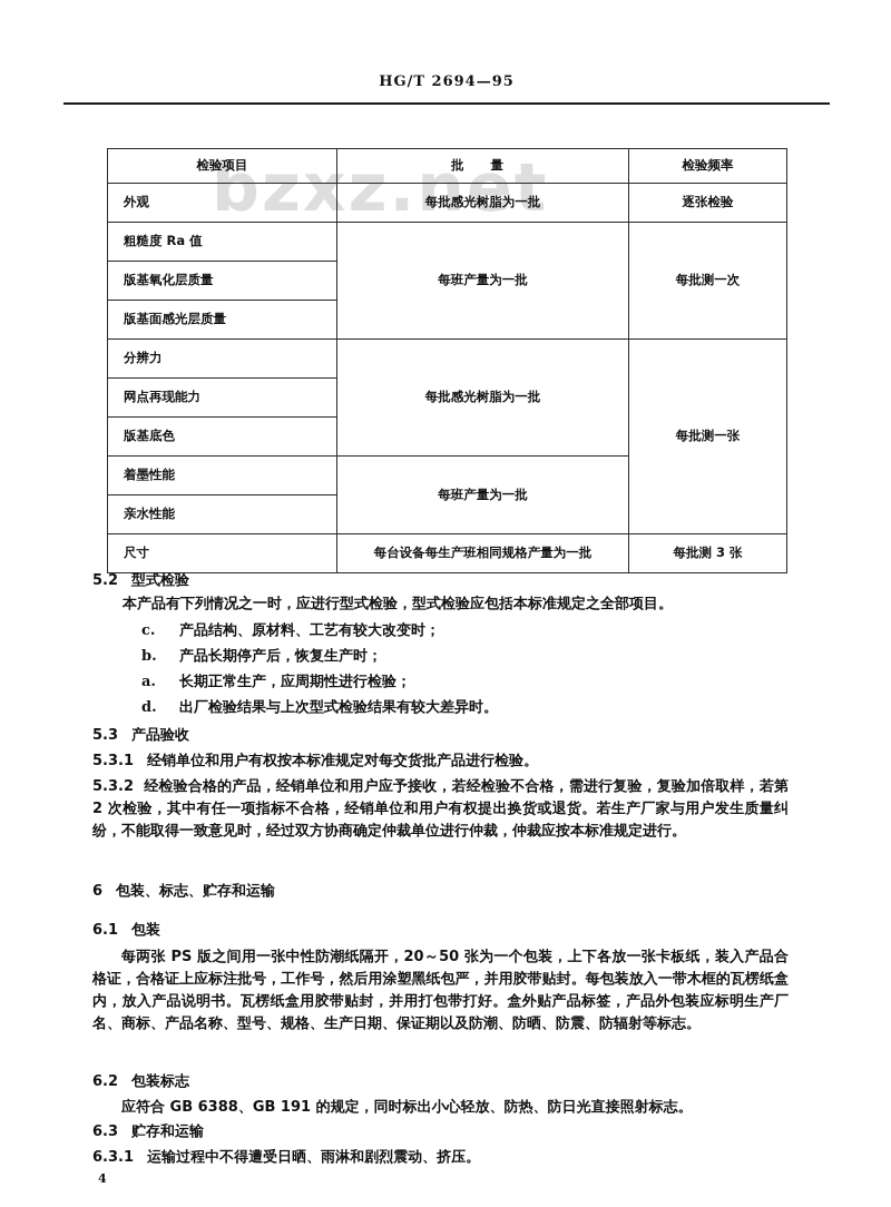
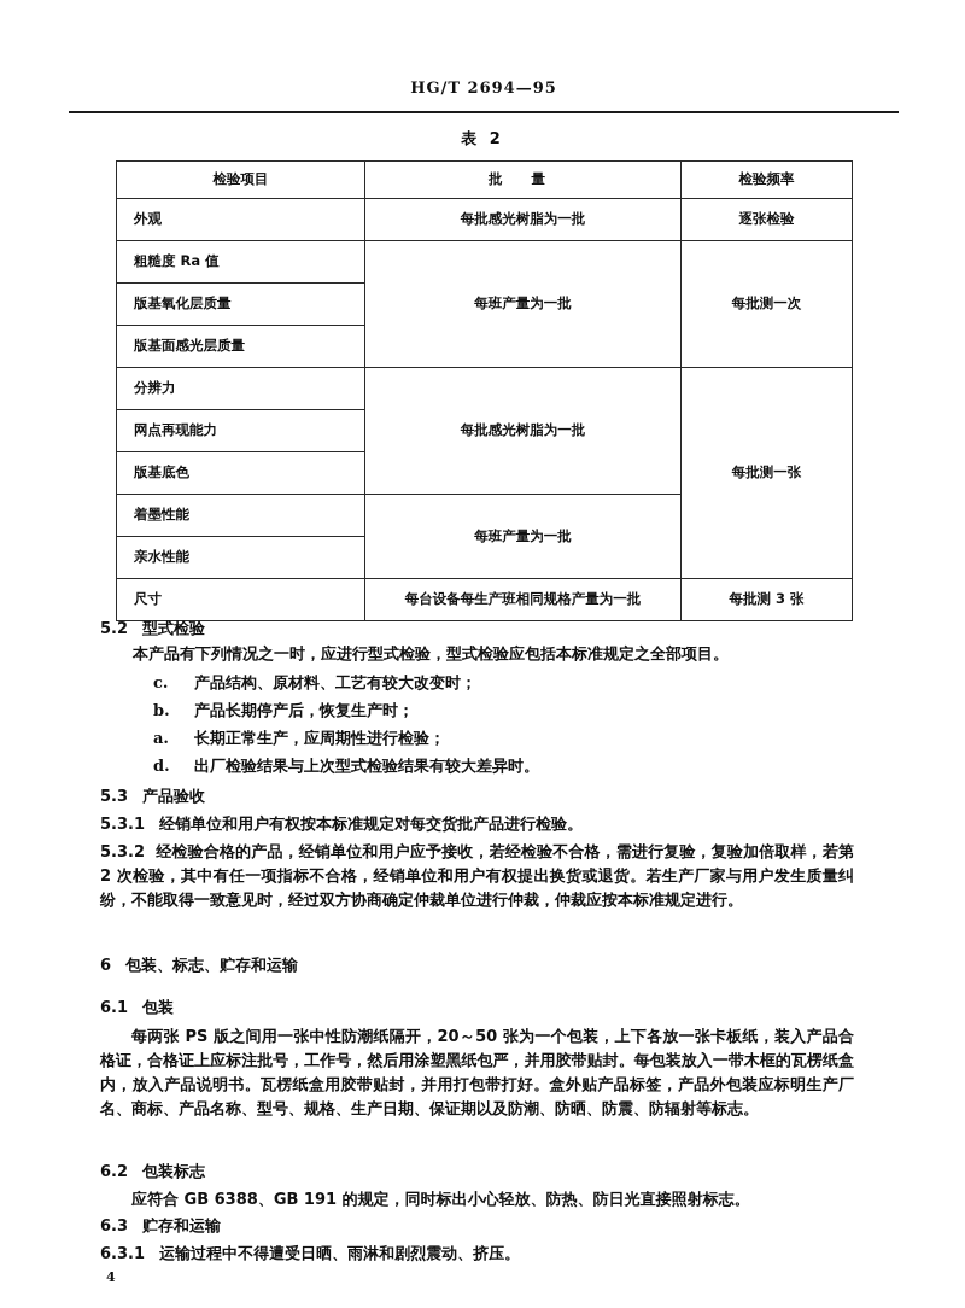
- bzxz.net
  HG/T 2694—95
+ 表 2
  检验项目	批 量	检验频率
  外观	每批感光树脂为一批	逐张检验
  粗糙度 Ra 值	每班产量为一批	每批测一次
  版基氧化层质量
  版基面感光层质量
  分辨力	每批感光树脂为一批	每批测一张
  网点再现能力
  版基底色
  着墨性能	每班产量为一批
  亲水性能
  尺寸	每台设备每生产班相同规格产量为一批	每批测 3 张
  5.2 型式检验
  本产品有下列情况之一时，应进行型式检验，型式检验应包括本标准规定之全部项目。
  c. 产品结构、原材料、工艺有较大改变时；
  b. 产品长期停产后，恢复生产时；
  a. 长期正常生产，应周期性进行检验；
  d. 出厂检验结果与上次型式检验结果有较大差异时。
  5.3 产品验收
  5.3.1 经销单位和用户有权按本标准规定对每交货批产品进行检验。
  5.3.2 经检验合格的产品，经销单位和用户应予接收，若经检验不合格，需进行复验，复验加倍取样，若第 2 次检验，其中有任一项指标不合格，经销单位和用户有权提出换货或退货。若生产厂家与用户发生质量纠纷，不能取得一致意见时，经过双方协商确定仲裁单位进行仲裁，仲裁应按本标准规定进行。
  6 包装、标志、贮存和运输
  6.1 包装
  每两张 PS 版之间用一张中性防潮纸隔开，20～50 张为一个包装，上下各放一张卡板纸，装入产品合格证，合格证上应标注批号，工作号，然后用涂塑黑纸包严，并用胶带贴封。每包装放入一带木框的瓦楞纸盒内，放入产品说明书。瓦楞纸盒用胶带贴封，并用打包带打好。盒外贴产品标签，产品外包装应标明生产厂名、商标、产品名称、型号、规格、生产日期、保证期以及防潮、防晒、防震、防辐射等标志。
  6.2 包装标志
  应符合 GB 6388、GB 191 的规定，同时标出小心轻放、防热、防日光直接照射标志。
  6.3 贮存和运输
  6.3.1 运输过程中不得遭受日晒、雨淋和剧烈震动、挤压。
  4
